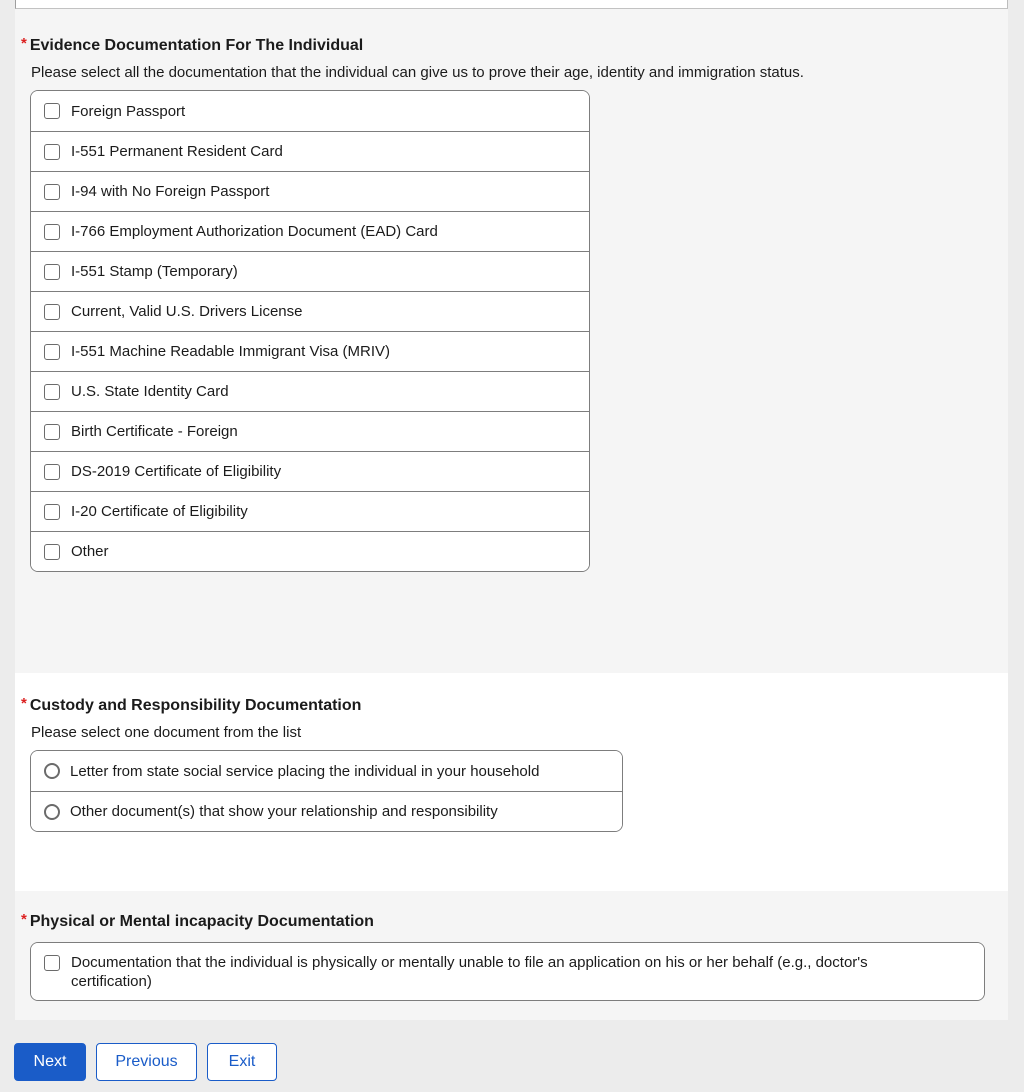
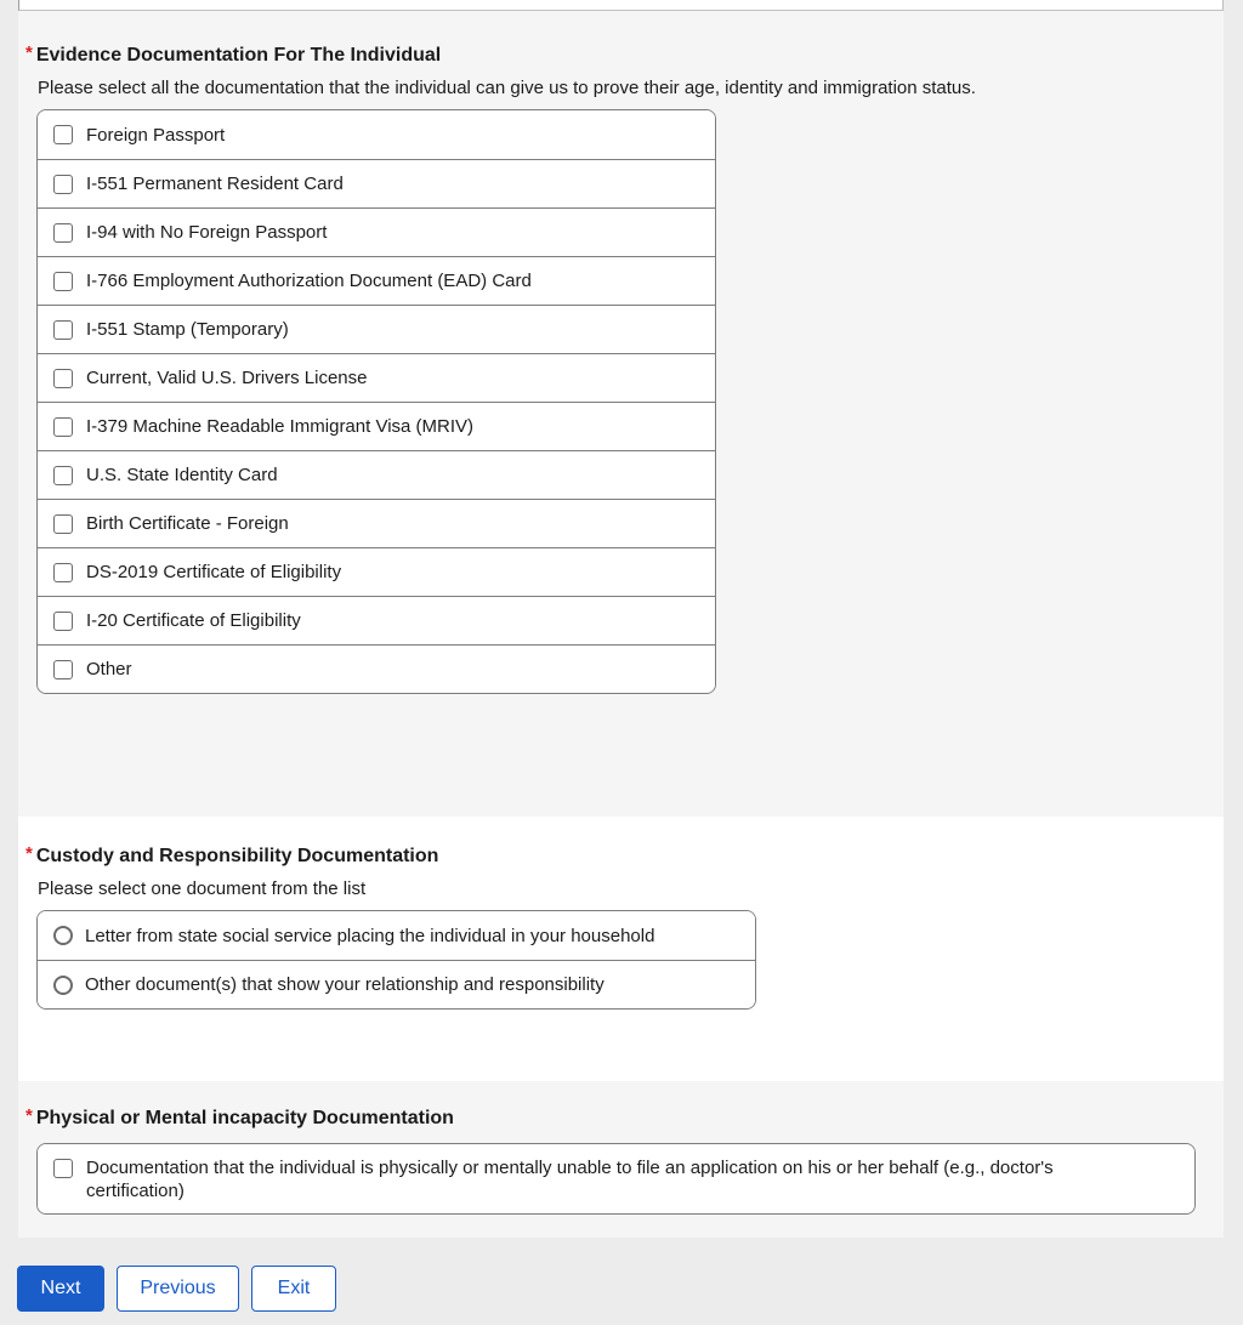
  * Evidence Documentation For The Individual
  Please select all the documentation that the individual can give us to prove their age, identity and immigration status.
  Foreign Passport
  I-551 Permanent Resident Card
  I-94 with No Foreign Passport
  I-766 Employment Authorization Document (EAD) Card
  I-551 Stamp (Temporary)
  Current, Valid U.S. Drivers License
- I-551 Machine Readable Immigrant Visa (MRIV)
+ I-379 Machine Readable Immigrant Visa (MRIV)
  U.S. State Identity Card
  Birth Certificate - Foreign
  DS-2019 Certificate of Eligibility
  I-20 Certificate of Eligibility
  Other
  * Custody and Responsibility Documentation
  Please select one document from the list
  Letter from state social service placing the individual in your household
  Other document(s) that show your relationship and responsibility
  * Physical or Mental incapacity Documentation
  Documentation that the individual is physically or mentally unable to file an application on his or her behalf (e.g., doctor's certification)
  Next
  Previous
  Exit
